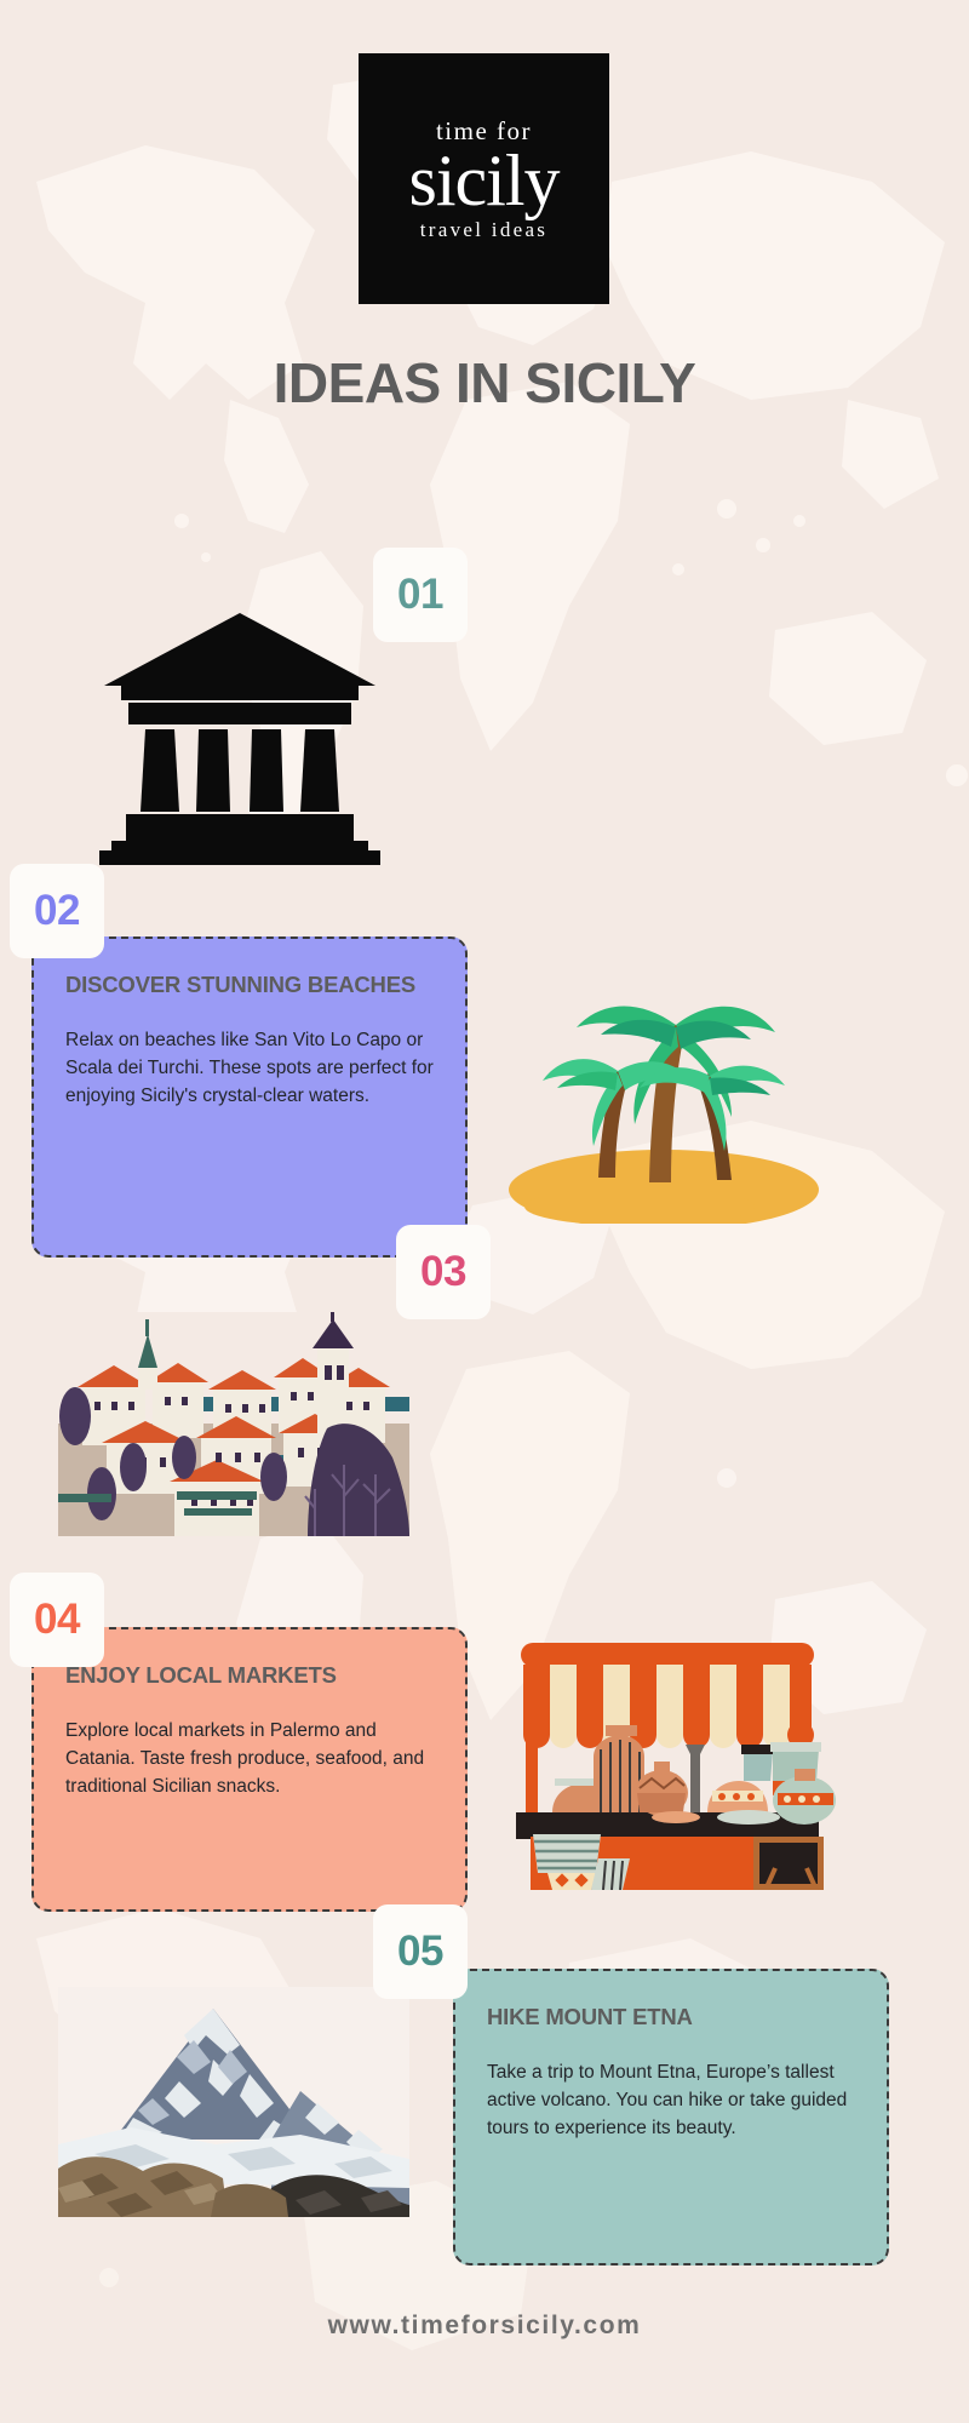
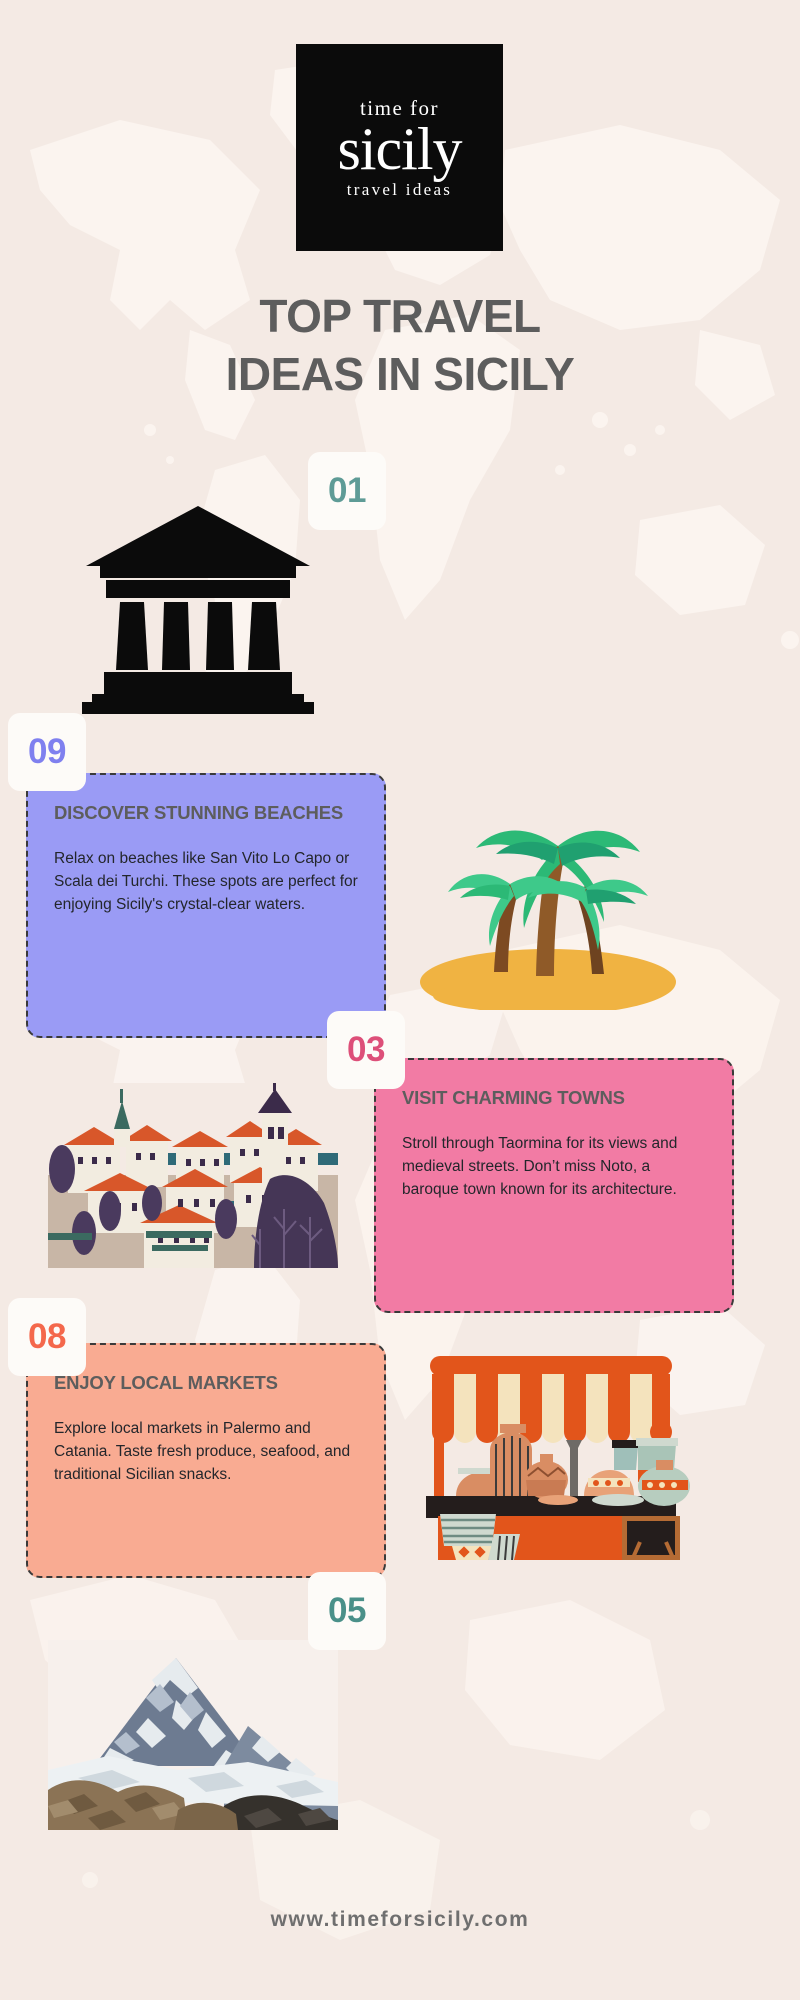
  time for
  sicily
  travel ideas
+ TOP TRAVEL
  IDEAS IN SICILY
  01
- 02
+ 09
  DISCOVER STUNNING BEACHES
  Relax on beaches like San Vito Lo Capo or Scala dei Turchi. These spots are perfect for enjoying Sicily's crystal-clear waters.
  03
+ VISIT CHARMING TOWNS
+ Stroll through Taormina for its views and medieval streets. Don’t miss Noto, a baroque town known for its architecture.
- 04
+ 08
  ENJOY LOCAL MARKETS
  Explore local markets in Palermo and Catania. Taste fresh produce, seafood, and traditional Sicilian snacks.
  05
- HIKE MOUNT ETNA
- Take a trip to Mount Etna, Europe’s tallest active volcano. You can hike or take guided tours to experience its beauty.
  www.timeforsicily.com
